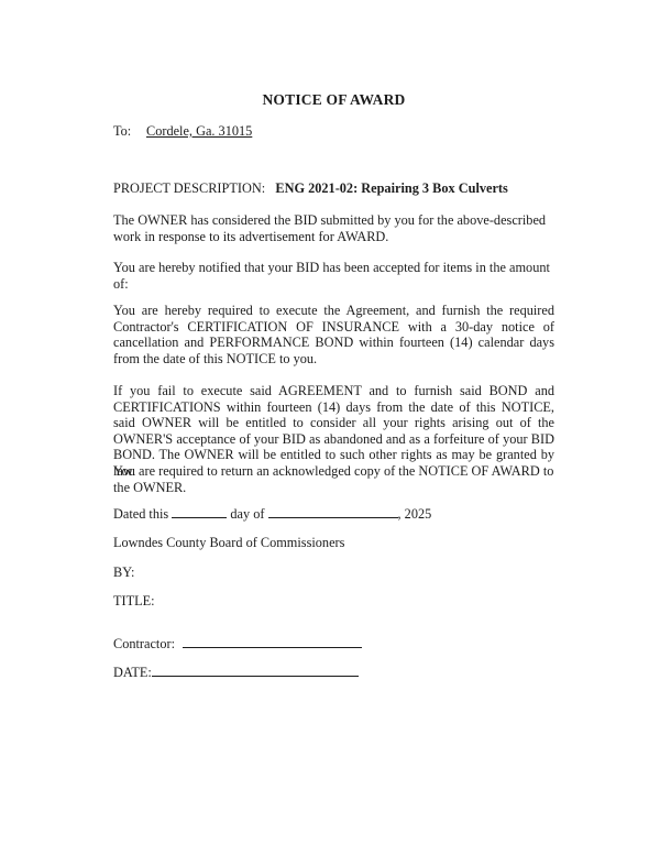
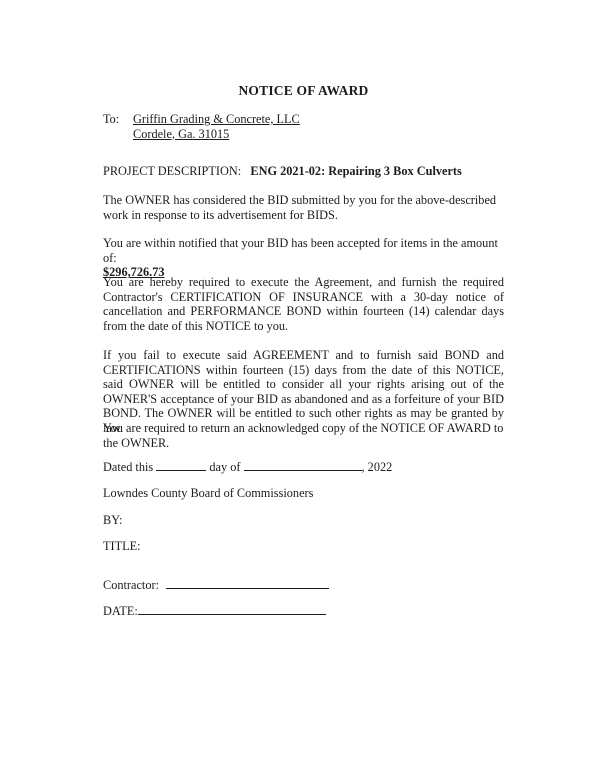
  NOTICE OF AWARD
  To:
+ Griffin Grading & Concrete, LLC
  Cordele, Ga. 31015
  PROJECT DESCRIPTION: ENG 2021-02: Repairing 3 Box Culverts
- The OWNER has considered the BID submitted by you for the above-described work in response to its advertisement for AWARD.
+ The OWNER has considered the BID submitted by you for the above-described work in response to its advertisement for BIDS.
- You are hereby notified that your BID has been accepted for items in the amount of:
+ You are within notified that your BID has been accepted for items in the amount of:
+ $296,726.73
  You are hereby required to execute the Agreement, and furnish the required Contractor's CERTIFICATION OF INSURANCE with a 30-day notice of cancellation and PERFORMANCE BOND within fourteen (14) calendar days from the date of this NOTICE to you.
- If you fail to execute said AGREEMENT and to furnish said BOND and CERTIFICATIONS within fourteen (14) days from the date of this NOTICE, said OWNER will be entitled to consider all your rights arising out of the OWNER'S acceptance of your BID as abandoned and as a forfeiture of your BID BOND. The OWNER will be entitled to such other rights as may be granted by law.
+ If you fail to execute said AGREEMENT and to furnish said BOND and CERTIFICATIONS within fourteen (15) days from the date of this NOTICE, said OWNER will be entitled to consider all your rights arising out of the OWNER'S acceptance of your BID as abandoned and as a forfeiture of your BID BOND. The OWNER will be entitled to such other rights as may be granted by law.
  You are required to return an acknowledged copy of the NOTICE OF AWARD to the OWNER.
- Dated this day of , 2025
+ Dated this day of , 2022
  Lowndes County Board of Commissioners
  BY:
  TITLE:
  Contractor:
  DATE:
